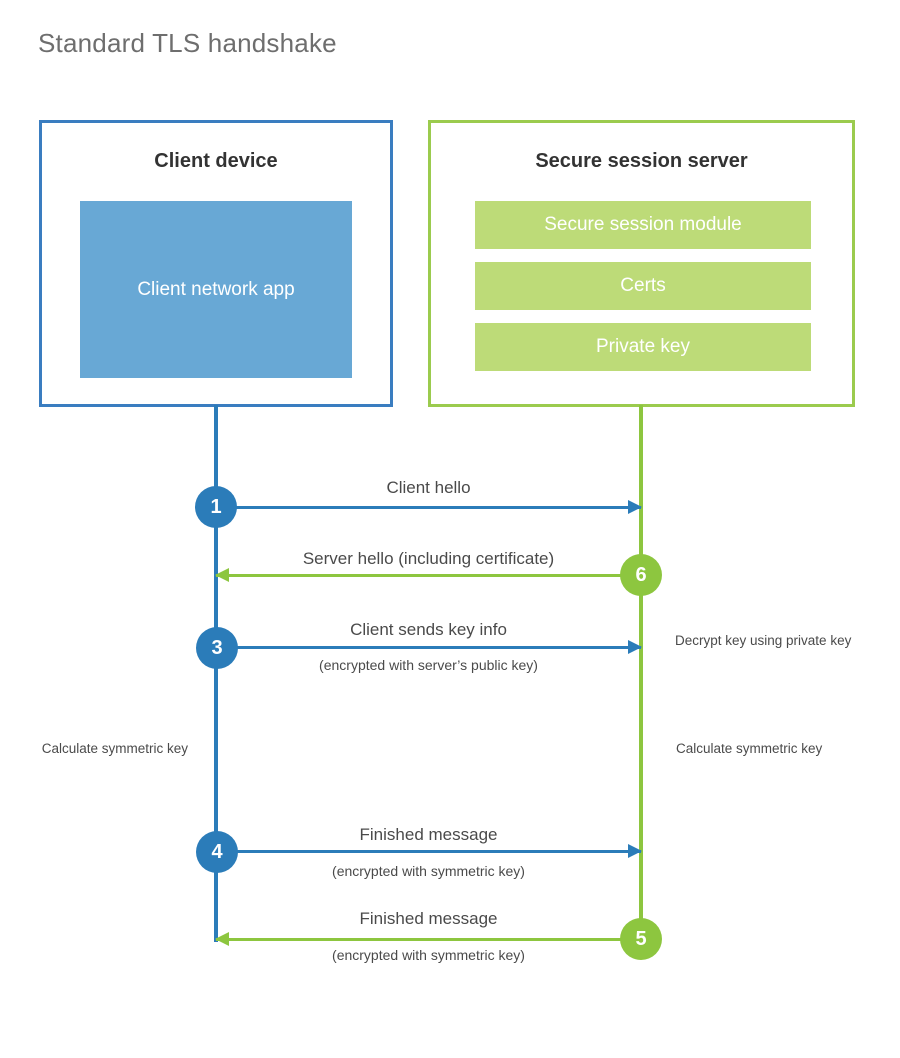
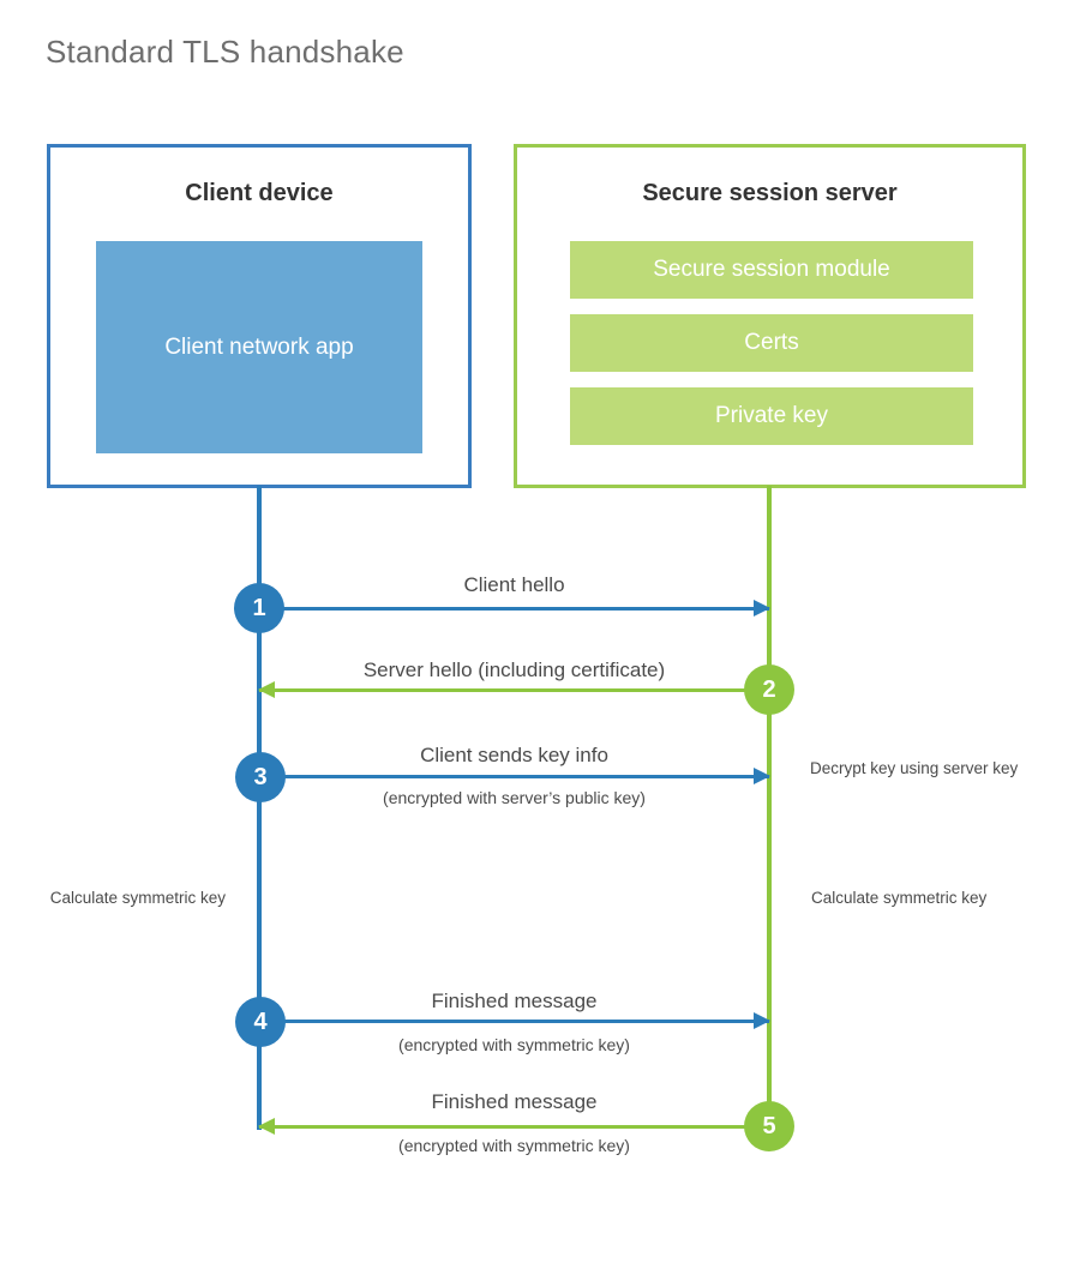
  Standard TLS handshake
  Client device
  Client network app
  Secure session server
  Secure session module
  Certs
  Private key
  Client hello
  1
  Server hello (including certificate)
- 6
+ 2
  Client sends key info
  (encrypted with server’s public key)
  3
- Decrypt key using private key
+ Decrypt key using server key
  Calculate symmetric key
  Calculate symmetric key
  Finished message
  (encrypted with symmetric key)
  4
  Finished message
  (encrypted with symmetric key)
  5
